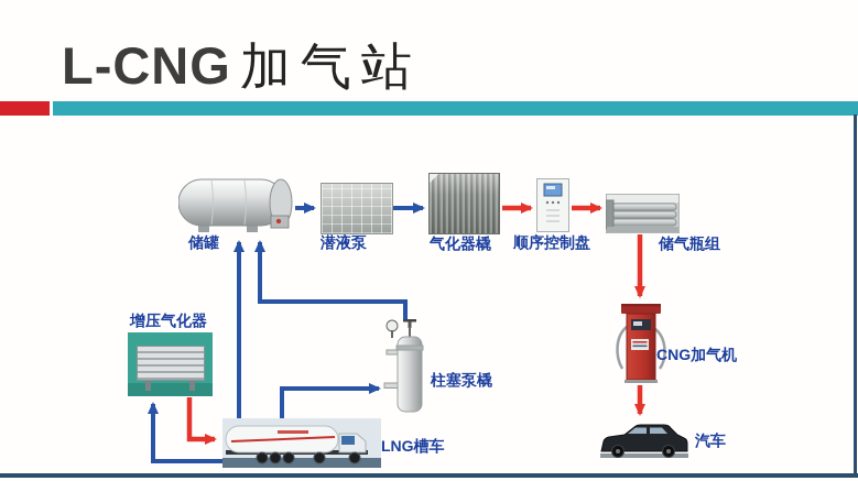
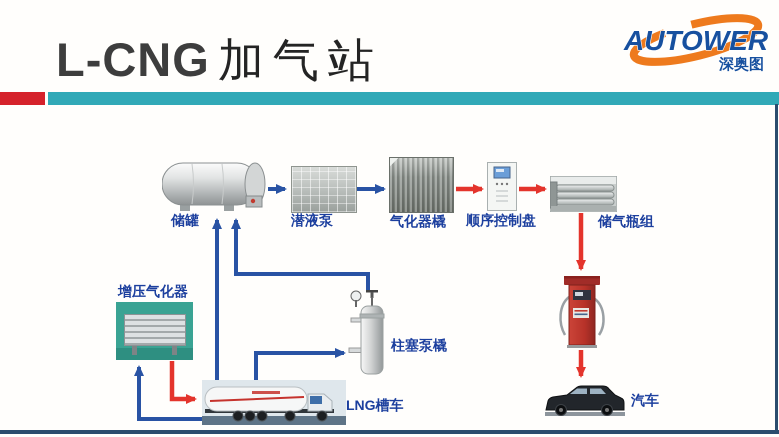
  L-CNG 加气站
+ AUTOWER
+ 深奥图
  储罐
  潜液泵
  气化器橇
  顺序控制盘
  储气瓶组
- CNG加气机
  汽车
  增压气化器
  柱塞泵橇
  LNG槽车
